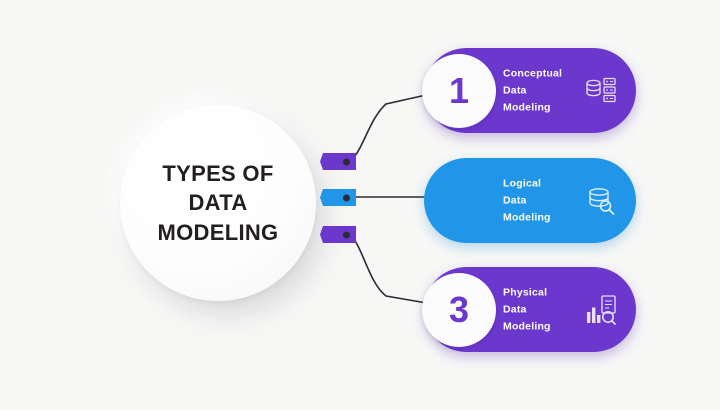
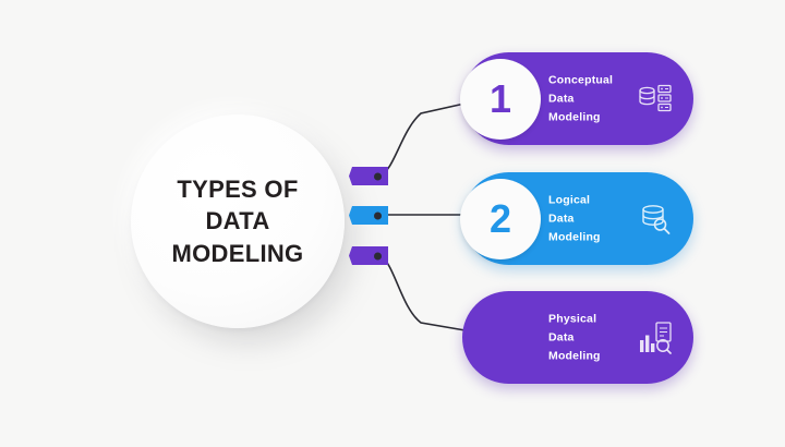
  TYPES OF
  DATA
  MODELING
  1
  Conceptual
  Data
  Modeling
+ 2
  Logical
  Data
  Modeling
- 3
  Physical
  Data
  Modeling
